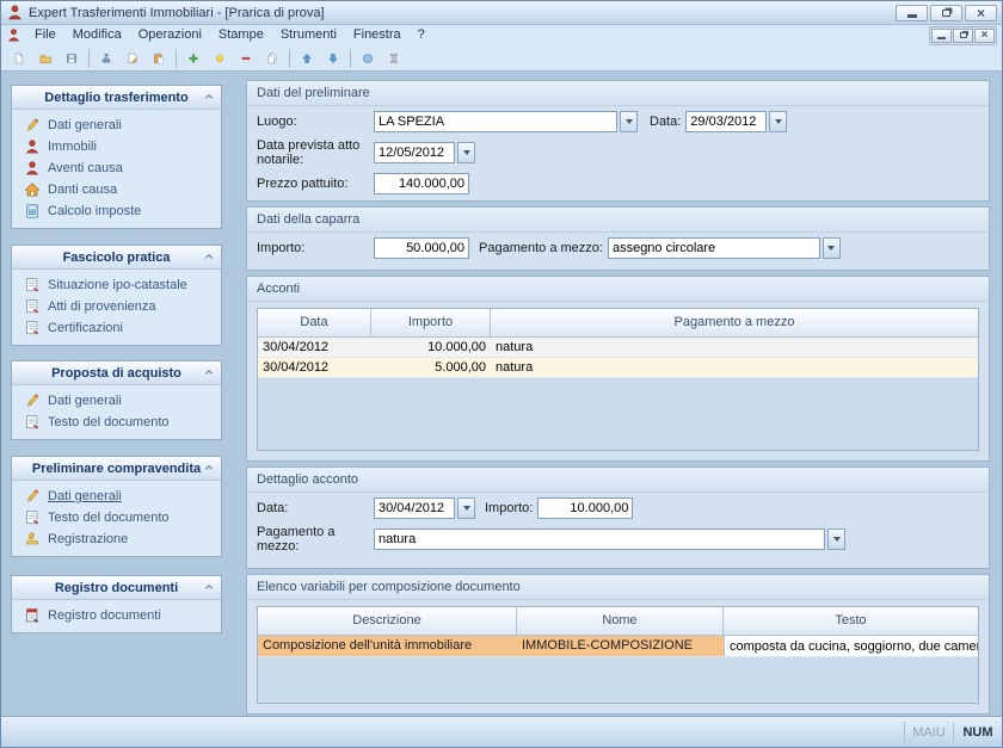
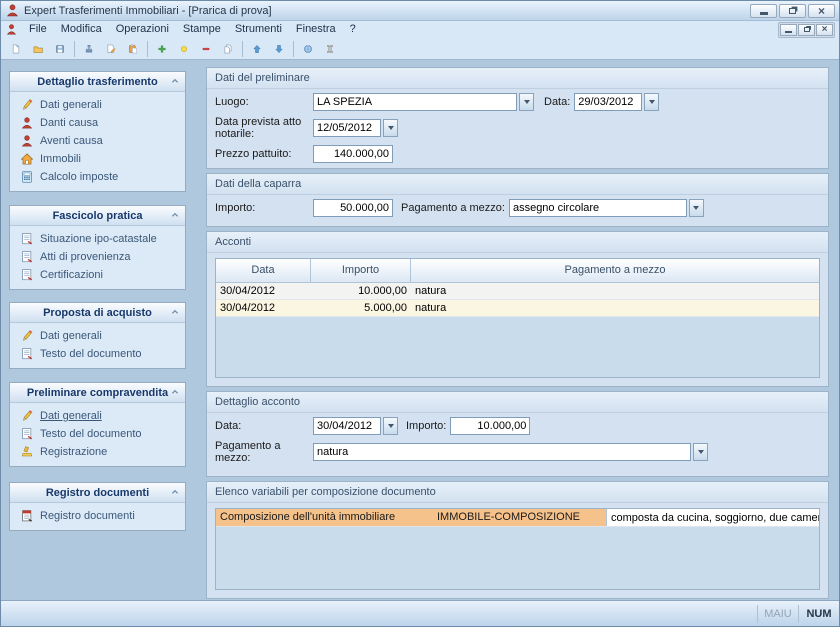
  Expert Trasferimenti Immobiliari - [Prarica di prova]
  ×
  File
  Modifica
  Operazioni
  Stampe
  Strumenti
  Finestra
  ?
  ×
  Dettaglio trasferimento
  Dati generali
- Immobili
+ Danti causa
  Aventi causa
- Danti causa
+ Immobili
  Calcolo imposte
  Fascicolo pratica
  Situazione ipo-catastale
  Atti di provenienza
  Certificazioni
  Proposta di acquisto
  Dati generali
  Testo del documento
  Preliminare compravendita
  Dati generali
  Testo del documento
  Registrazione
  Registro documenti
  Registro documenti
  Dati del preliminare
  Luogo:
  LA SPEZIA
  Data:
  29/03/2012
  Data prevista atto notarile:
  12/05/2012
  Prezzo pattuito:
  140.000,00
  Dati della caparra
  Importo:
  50.000,00
  Pagamento a mezzo:
  assegno circolare
  Acconti
  Data
  Importo
  Pagamento a mezzo
  30/04/2012
  10.000,00
  natura
  30/04/2012
  5.000,00
  natura
  Dettaglio acconto
  Data:
  30/04/2012
  Importo:
  10.000,00
  Pagamento a mezzo:
  natura
  Elenco variabili per composizione documento
- Descrizione
- Nome
- Testo
  Composizione dell'unità immobiliare
  IMMOBILE-COMPOSIZIONE
  composta da cucina, soggiorno, due came
  MAIU
  NUM
